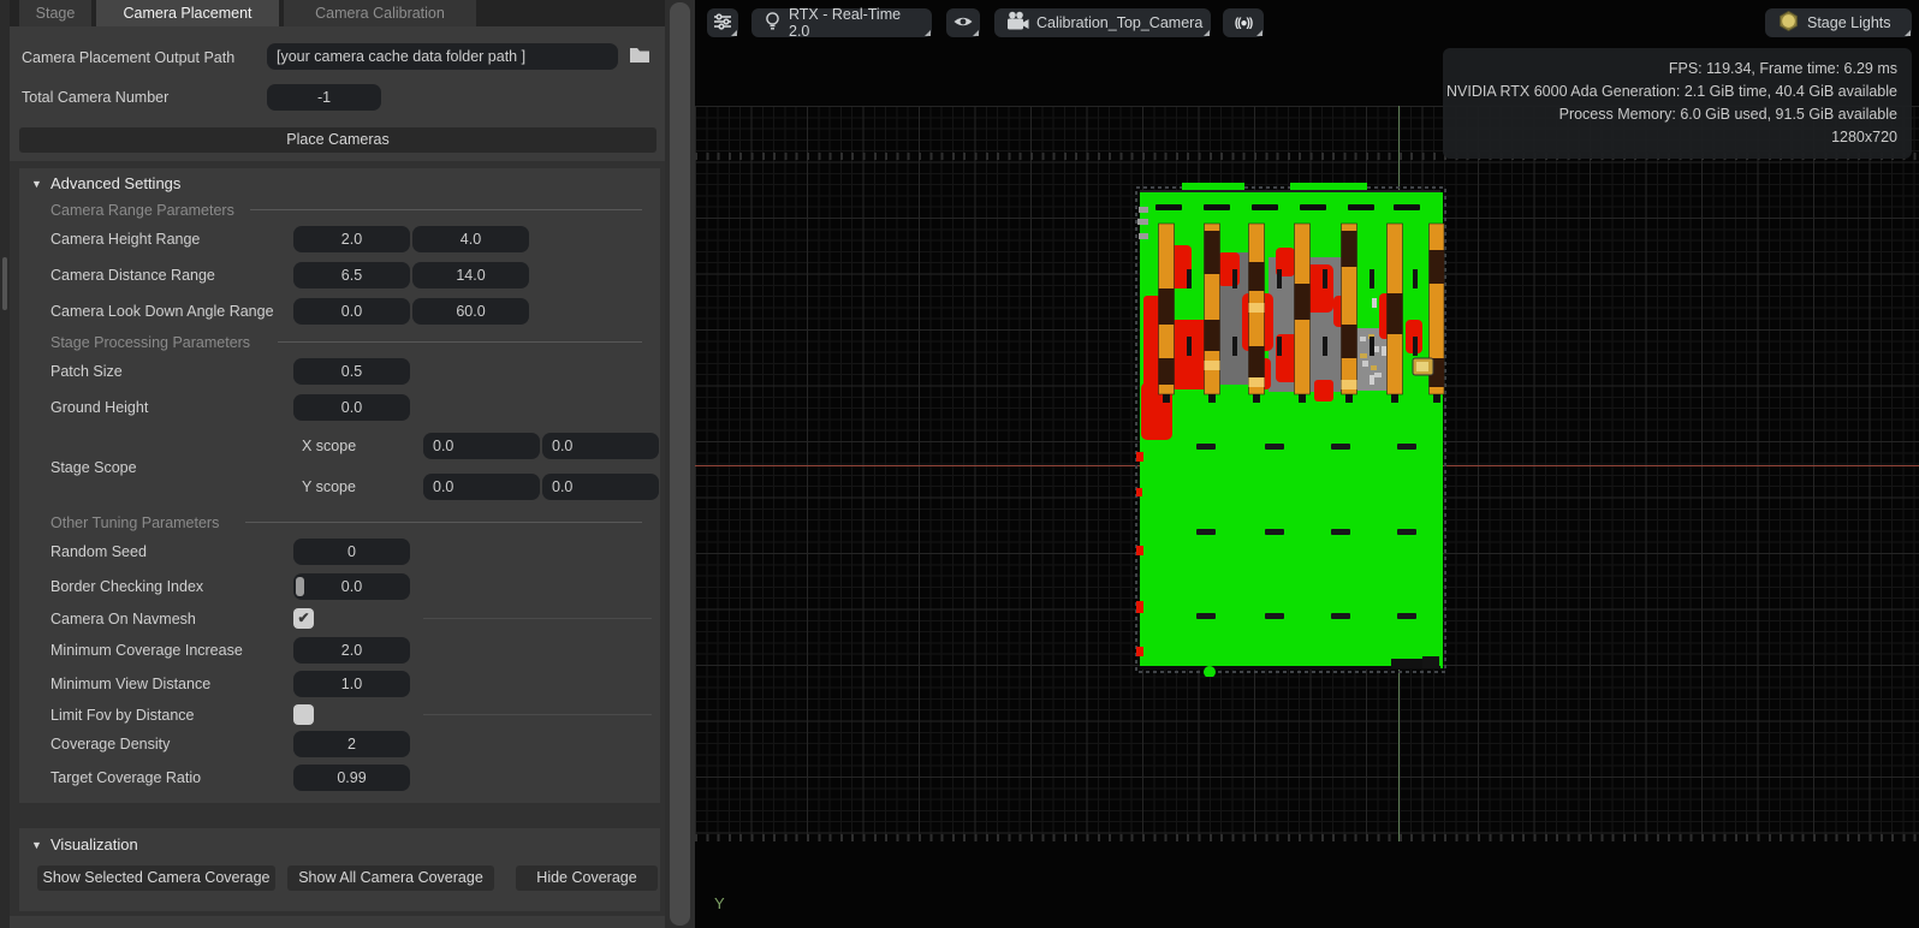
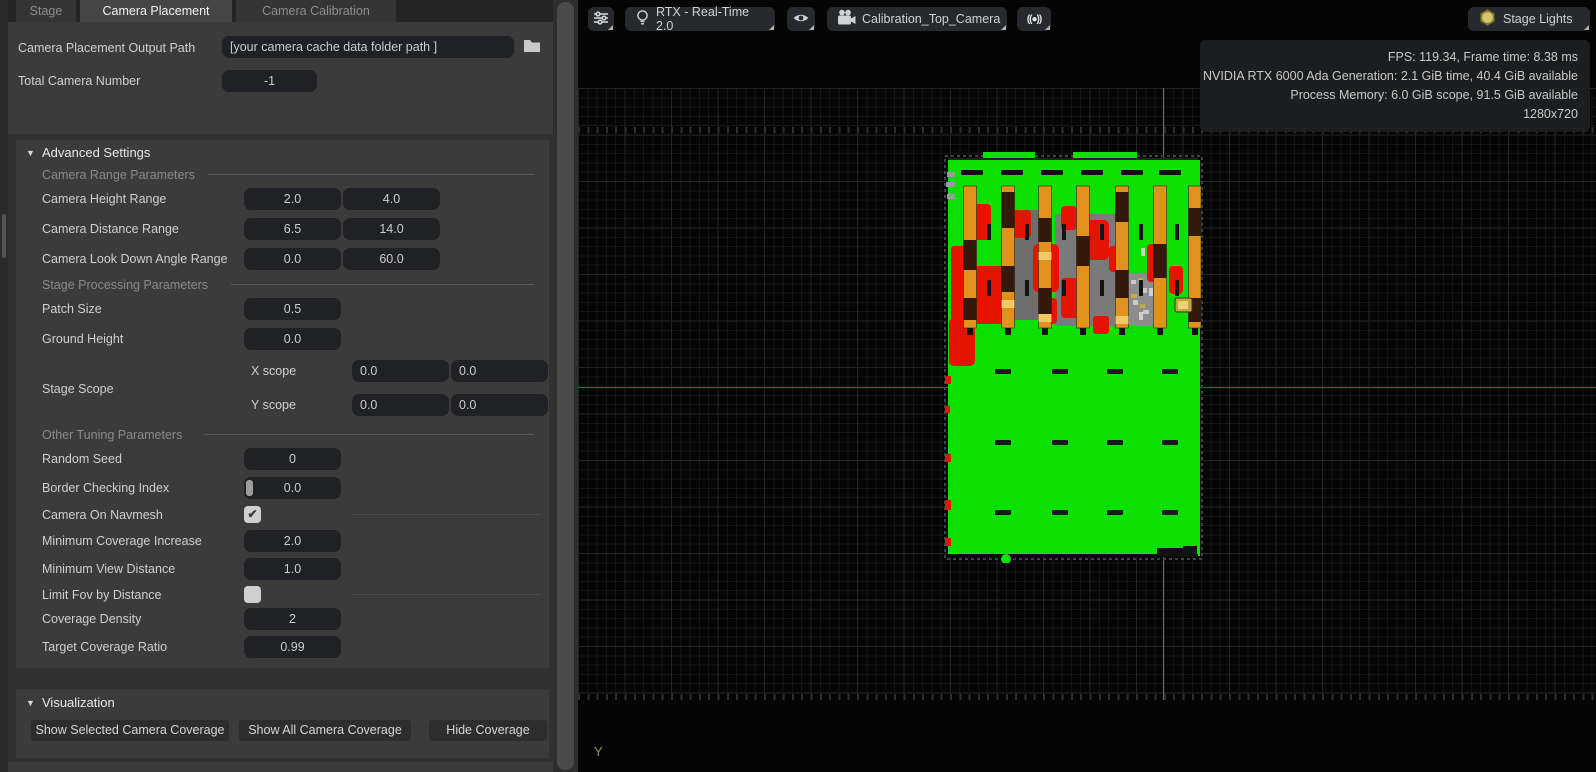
  Stage
  Camera Placement
  Camera Calibration
  Camera Placement Output Path
  [your camera cache data folder path ]
  Total Camera Number
  -1
- Place Cameras
  ▼
  Advanced Settings
  Camera Range Parameters
  Camera Height Range
  2.0
  4.0
  Camera Distance Range
  6.5
  14.0
  Camera Look Down Angle Range
  0.0
  60.0
  Stage Processing Parameters
  Patch Size
  0.5
  Ground Height
  0.0
  Stage Scope
  X scope
  0.0
  0.0
  Y scope
  0.0
  0.0
  Other Tuning Parameters
  Random Seed
  0
  Border Checking Index
  0.0
  Camera On Navmesh
  ✔
  Minimum Coverage Increase
  2.0
  Minimum View Distance
  1.0
  Limit Fov by Distance
  Coverage Density
  2
  Target Coverage Ratio
  0.99
  ▼
  Visualization
  Show Selected Camera Coverage
  Show All Camera Coverage
  Hide Coverage
  RTX - Real-Time 2.0
  Calibration_Top_Camera
  ((●))
  Stage Lights
- FPS: 119.34, Frame time: 6.29 ms
+ FPS: 119.34, Frame time: 8.38 ms
  NVIDIA RTX 6000 Ada Generation: 2.1 GiB time, 40.4 GiB available
- Process Memory: 6.0 GiB used, 91.5 GiB available
+ Process Memory: 6.0 GiB scope, 91.5 GiB available
  1280x720
  Y
